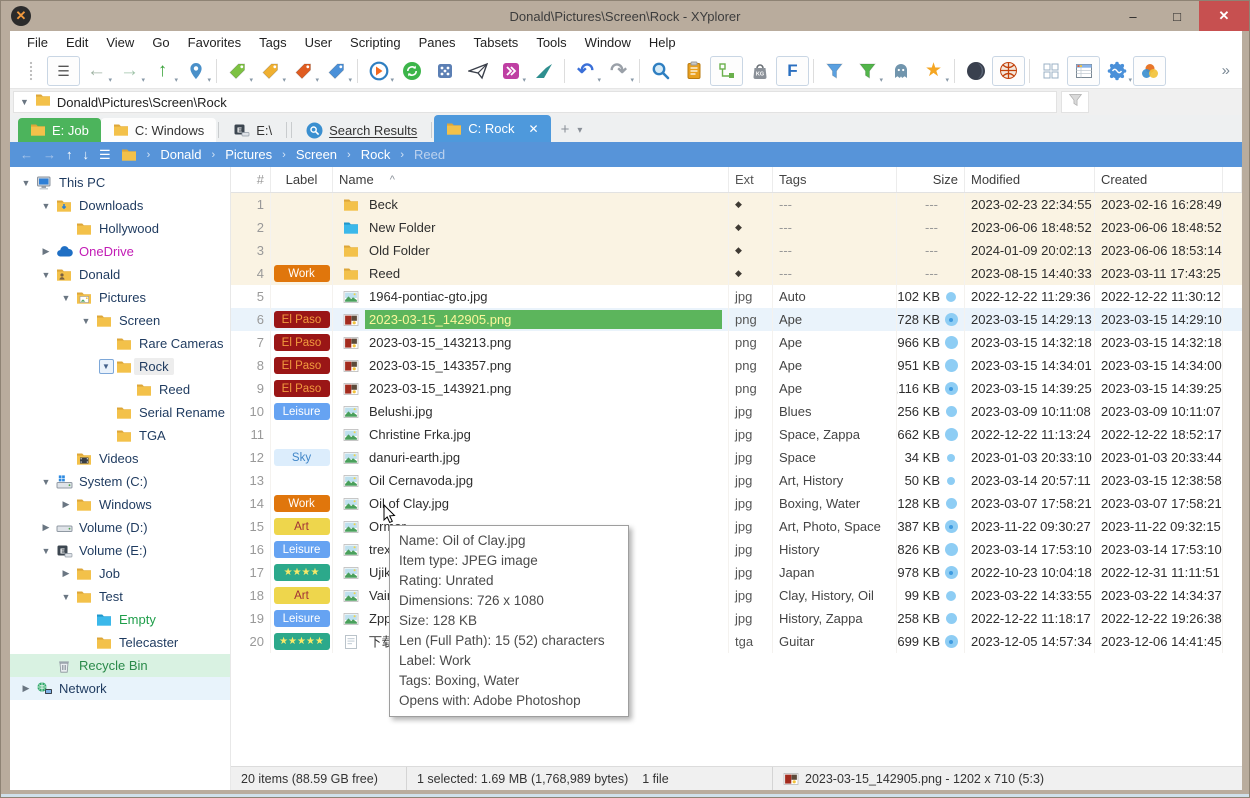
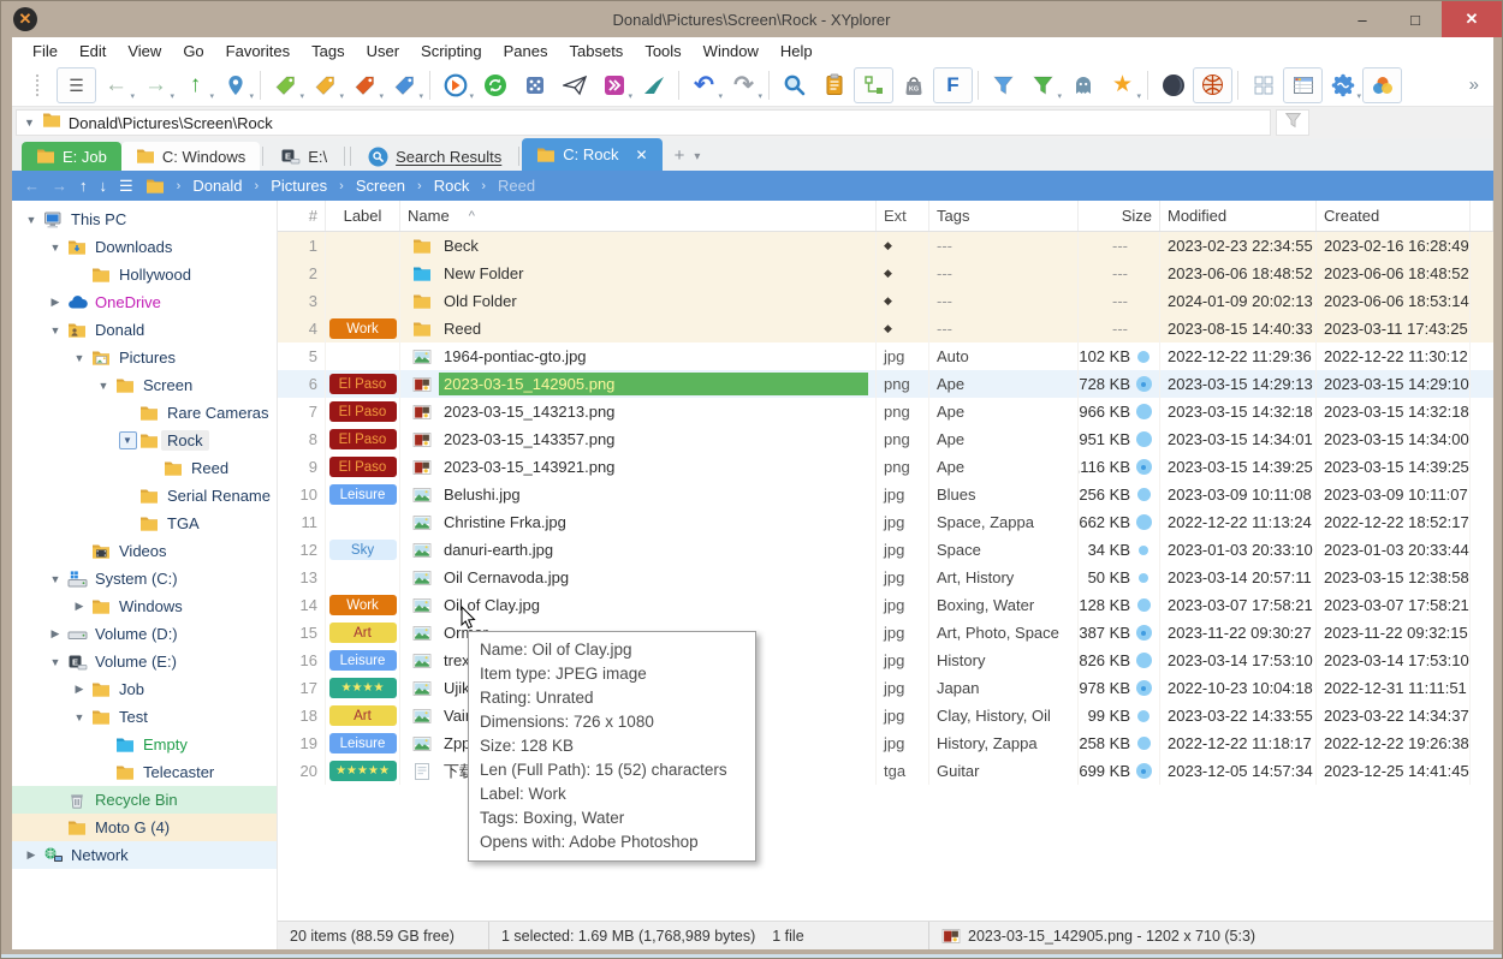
  ✕
  Donald\Pictures\Screen\Rock - XYplorer
  –
  □
  ✕
  File
  Edit
  View
  Go
  Favorites
  Tags
  User
  Scripting
  Panes
  Tabsets
  Tools
  Window
  Help
  ☰
  ←
  →
  ↑
  ↶
  ↷
  F
  ★
  »
  ▼
  Donald\Pictures\Screen\Rock
  E: Job
  C: Windows
  E
  E:\
  Search Results
  C: Rock
  ✕
  +
  ▾
  ←
  →
  ↑
  ↓
  ☰
  ›
  Donald
  ›
  Pictures
  ›
  Screen
  ›
  Rock
  ›
  Reed
  ▼
  This PC
  ▼
  Downloads
  Hollywood
  ▶
  OneDrive
  ▼
  Donald
  ▼
  Pictures
  ▼
  Screen
  Rare Cameras
  ▼
  Rock
  Reed
  Serial Rename
  TGA
  Videos
  ▼
  System (C:)
  ▶
  Windows
  ▶
  Volume (D:)
  ▼
  E
  Volume (E:)
  ▶
  Job
  ▼
  Test
  Empty
  Telecaster
  Recycle Bin
+ Moto G (4)
  ▶
  Network
  #
  Label
  Name
  ^
  Ext
  Tags
  Size
  Modified
  Created
  1
  Beck
  ◆
  ---
  ---
  2023-02-23 22:34:55
  2023-02-16 16:28:49
  2
  New Folder
  ◆
  ---
  ---
  2023-06-06 18:48:52
  2023-06-06 18:48:52
  3
  Old Folder
  ◆
  ---
  ---
  2024-01-09 20:02:13
  2023-06-06 18:53:14
  4
  Work
  Reed
  ◆
  ---
  ---
  2023-08-15 14:40:33
  2023-03-11 17:43:25
  5
  1964-pontiac-gto.jpg
  jpg
  Auto
  102 KB
  2022-12-22 11:29:36
  2022-12-22 11:30:12
  6
  El Paso
  2023-03-15_142905.png
  png
  Ape
  728 KB
  2023-03-15 14:29:13
  2023-03-15 14:29:10
  7
  El Paso
  2023-03-15_143213.png
  png
  Ape
  966 KB
  2023-03-15 14:32:18
  2023-03-15 14:32:18
  8
  El Paso
  2023-03-15_143357.png
  png
  Ape
  951 KB
  2023-03-15 14:34:01
  2023-03-15 14:34:00
  9
  El Paso
  2023-03-15_143921.png
  png
  Ape
  ,116 KB
  2023-03-15 14:39:25
  2023-03-15 14:39:25
  10
  Leisure
  Belushi.jpg
  jpg
  Blues
  256 KB
  2023-03-09 10:11:08
  2023-03-09 10:11:07
  11
  Christine Frka.jpg
  jpg
  Space, Zappa
  662 KB
  2022-12-22 11:13:24
  2022-12-22 18:52:17
  12
  Sky
  danuri-earth.jpg
  jpg
  Space
  34 KB
  2023-01-03 20:33:10
  2023-01-03 20:33:44
  13
  Oil Cernavoda.jpg
  jpg
  Art, History
  50 KB
  2023-03-14 20:57:11
  2023-03-15 12:38:58
  14
  Work
  Oil of Clay.jpg
  jpg
  Boxing, Water
  128 KB
  2023-03-07 17:58:21
  2023-03-07 17:58:21
  15
  Art
  jpg
  Art, Photo, Space
  387 KB
  2023-11-22 09:30:27
  2023-11-22 09:32:15
  16
  Leisure
  jpg
  History
  826 KB
  2023-03-14 17:53:10
  2023-03-14 17:53:10
  17
  ★★★★
  jpg
  Japan
  978 KB
  2022-10-23 10:04:18
  2022-12-31 11:11:51
  18
  Art
  jpg
  Clay, History, Oil
  99 KB
  2023-03-22 14:33:55
  2023-03-22 14:34:37
  19
  Leisure
  jpg
  History, Zappa
  258 KB
  2022-12-22 11:18:17
  2022-12-22 19:26:38
  20
  ★★★★★
  tga
  Guitar
  699 KB
  2023-12-05 14:57:34
- 2023-12-06 14:41:45
+ 2023-12-25 14:41:45
  Name: Oil of Clay.jpg
  Item type: JPEG image
  Rating: Unrated
  Dimensions: 726 x 1080
  Size: 128 KB
  Len (Full Path): 15 (52) characters
  Label: Work
  Tags: Boxing, Water
  Opens with: Adobe Photoshop
  20 items (88.59 GB free)
  1 selected: 1.69 MB (1,768,989 bytes)
  1 file
  2023-03-15_142905.png - 1202 x 710 (5:3)
